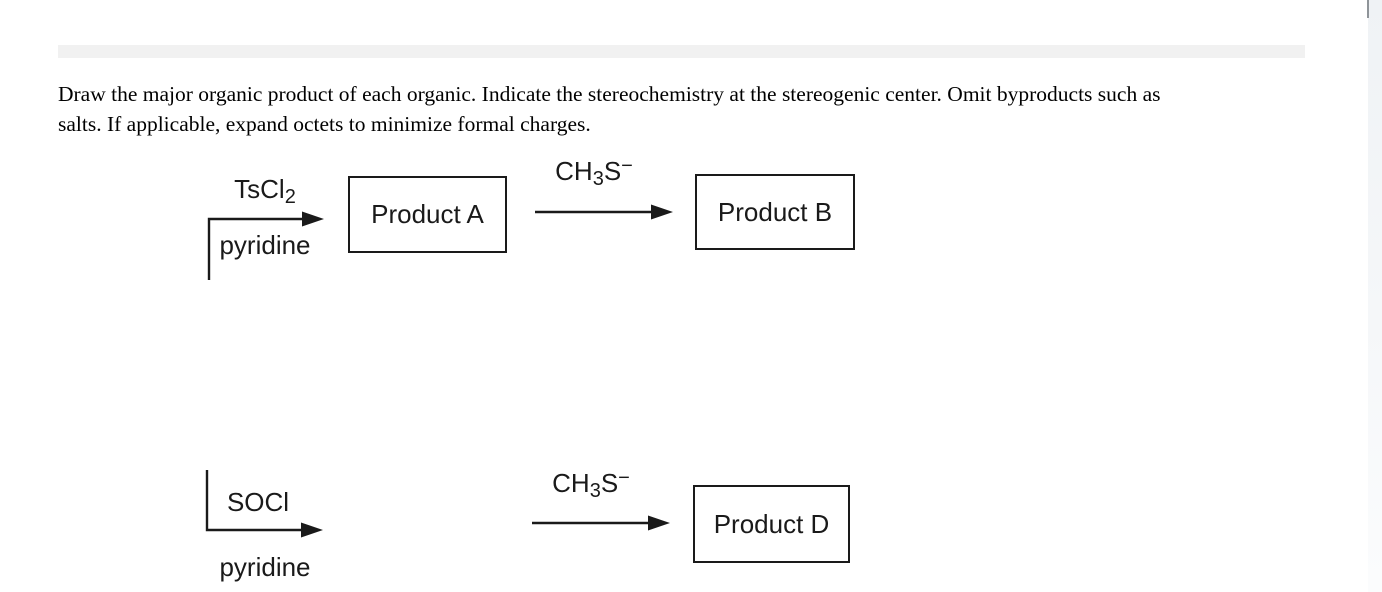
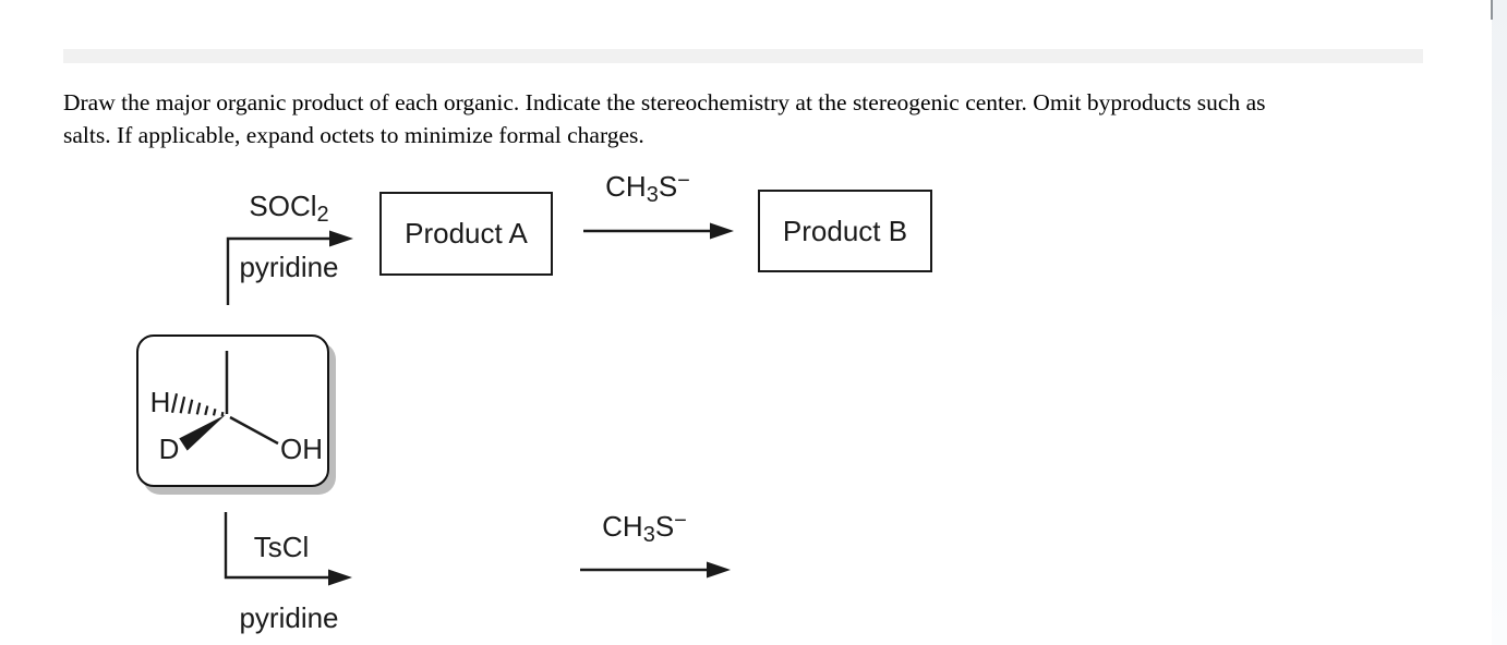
  Draw the major organic product of each organic. Indicate the stereochemistry at the stereogenic center. Omit byproducts such as
  salts. If applicable, expand octets to minimize formal charges.
+ H
+ D
+ OH
- TsCl2
+ SOCl2
  pyridine
  CH3S−
  Product A
  Product B
- SOCl
+ TsCl
  pyridine
  CH3S−
- Product D
